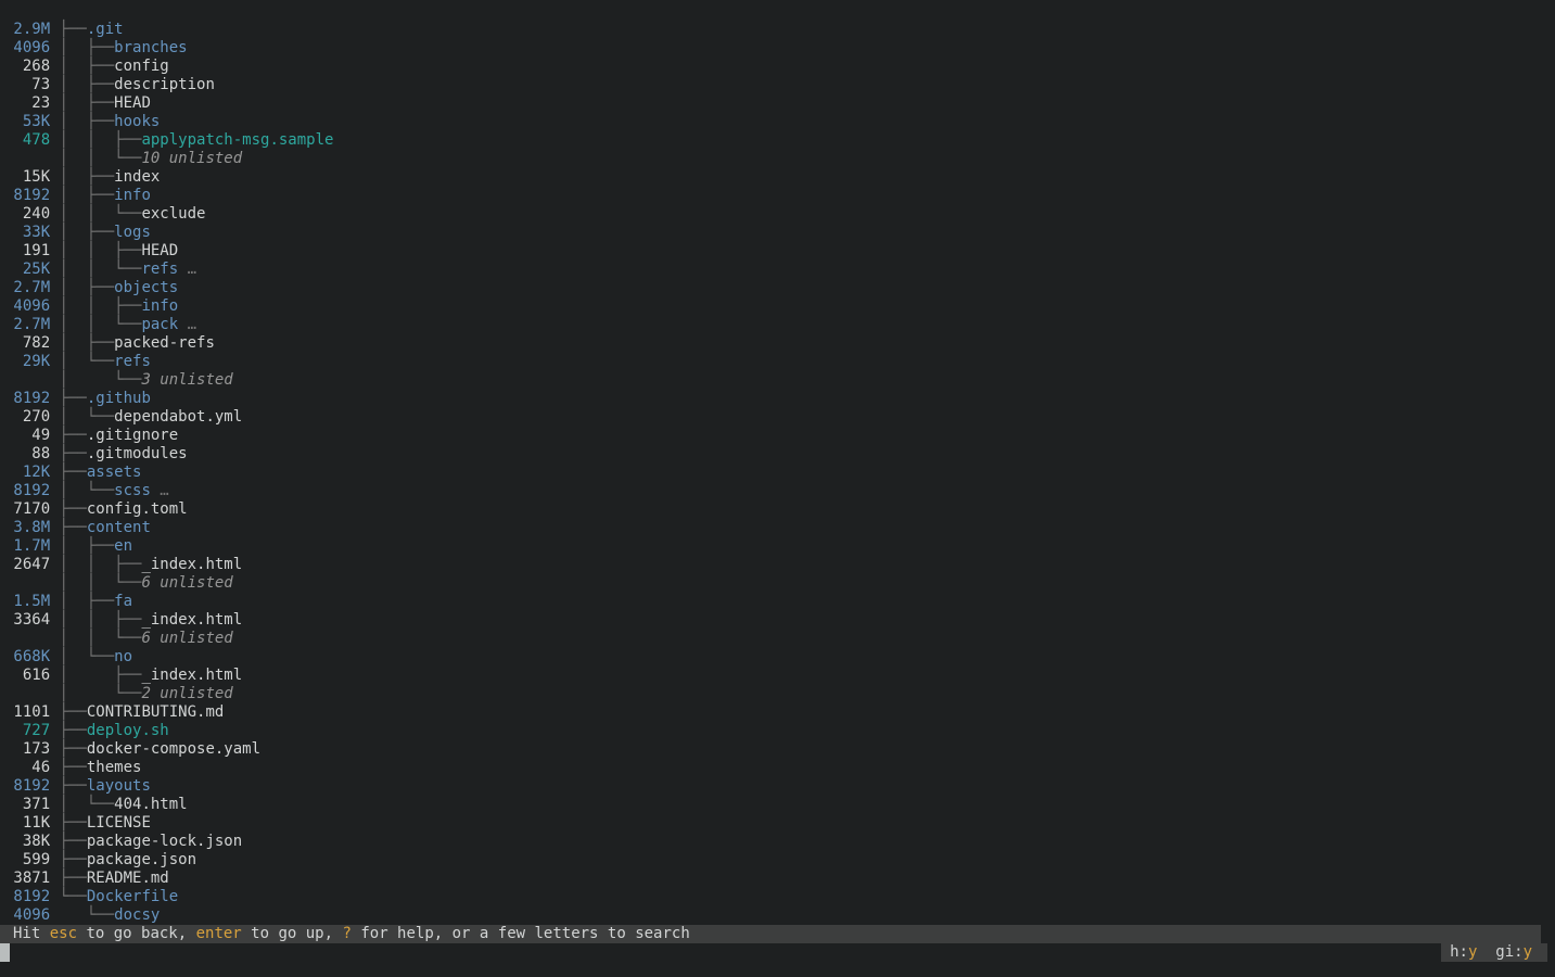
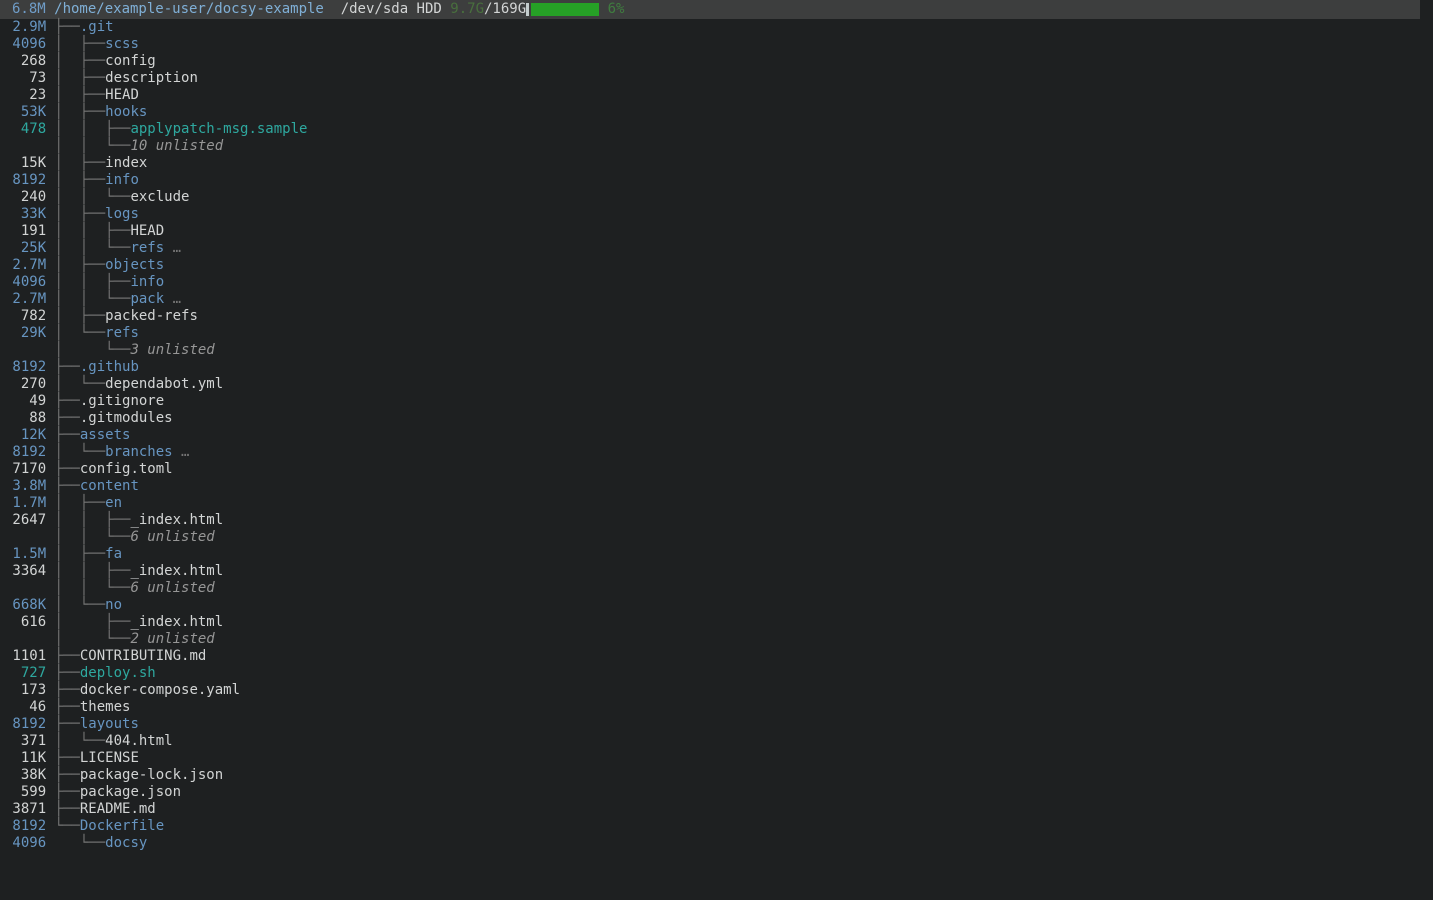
+ 6.8M /home/example-user/docsy-example /dev/sda HDD 9.7G/169G 6%
  2.9M ├──.git
- 4096 │ ├──branches
+ 4096 │ ├──scss
  268 │ ├──config
  73 │ ├──description
  23 │ ├──HEAD
  53K │ ├──hooks
  478 │ │ ├──applypatch-msg.sample
  │ │ └──10 unlisted
  15K │ ├──index
  8192 │ ├──info
  240 │ │ └──exclude
  33K │ ├──logs
  191 │ │ ├──HEAD
  25K │ │ └──refs …
  2.7M │ ├──objects
  4096 │ │ ├──info
  2.7M │ │ └──pack …
  782 │ ├──packed-refs
  29K │ └──refs
  │ └──3 unlisted
  8192 ├──.github
  270 │ └──dependabot.yml
  49 ├──.gitignore
  88 ├──.gitmodules
  12K ├──assets
- 8192 │ └──scss …
+ 8192 │ └──branches …
  7170 ├──config.toml
  3.8M ├──content
  1.7M │ ├──en
  2647 │ │ ├──_index.html
  │ │ └──6 unlisted
  1.5M │ ├──fa
  3364 │ │ ├──_index.html
  │ │ └──6 unlisted
  668K │ └──no
  616 │ ├──_index.html
  │ └──2 unlisted
  1101 ├──CONTRIBUTING.md
  727 ├──deploy.sh
  173 ├──docker-compose.yaml
  46 ├──themes
  8192 ├──layouts
  371 │ └──404.html
  11K ├──LICENSE
  38K ├──package-lock.json
  599 ├──package.json
  3871 ├──README.md
  8192 └──Dockerfile
  4096 └──docsy
- Hit esc to go back, enter to go up, ? for help, or a few letters to search
- h:y gi:y
